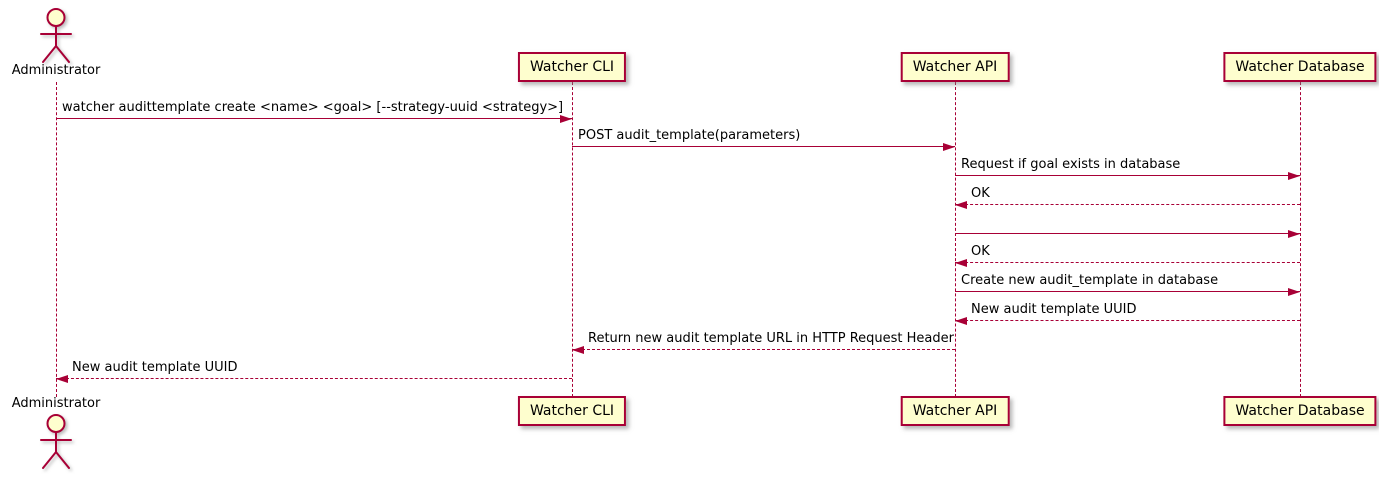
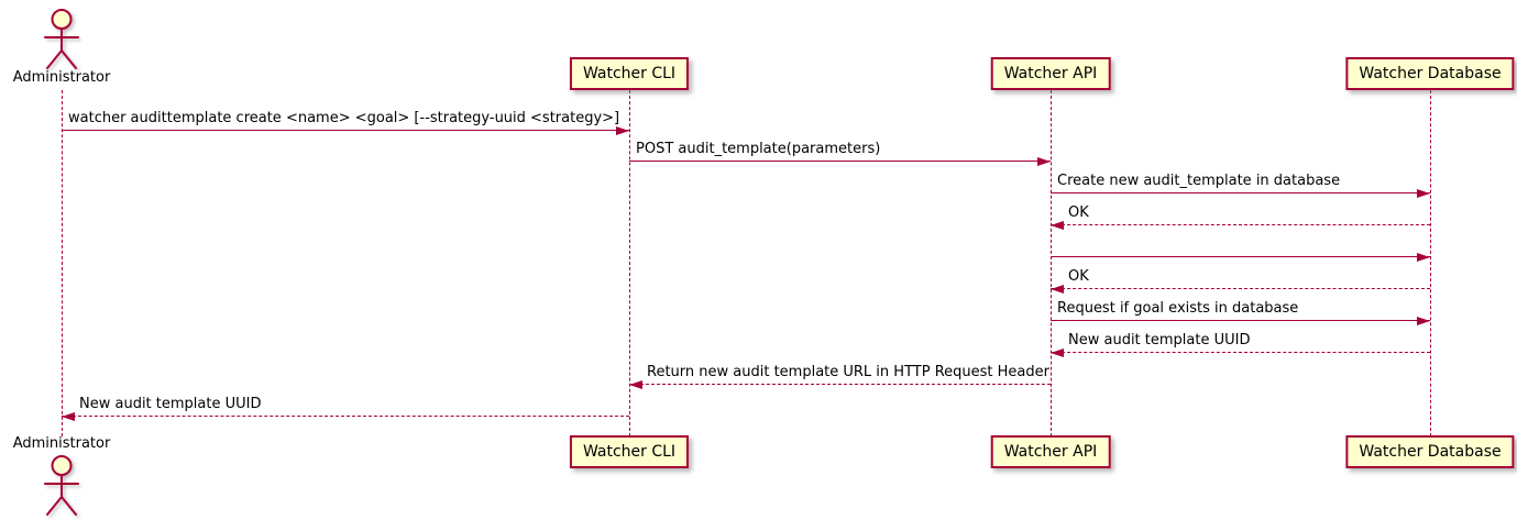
  Administrator
  Administrator
  Watcher CLI
  Watcher CLI
  Watcher API
  Watcher API
  Watcher Database
  Watcher Database
  watcher audittemplate create <name> <goal> [--strategy-uuid <strategy>]
  POST audit_template(parameters)
- Request if goal exists in database
+ Create new audit_template in database
  OK
  OK
- Create new audit_template in database
+ Request if goal exists in database
  New audit template UUID
  Return new audit template URL in HTTP Request Header
  New audit template UUID
